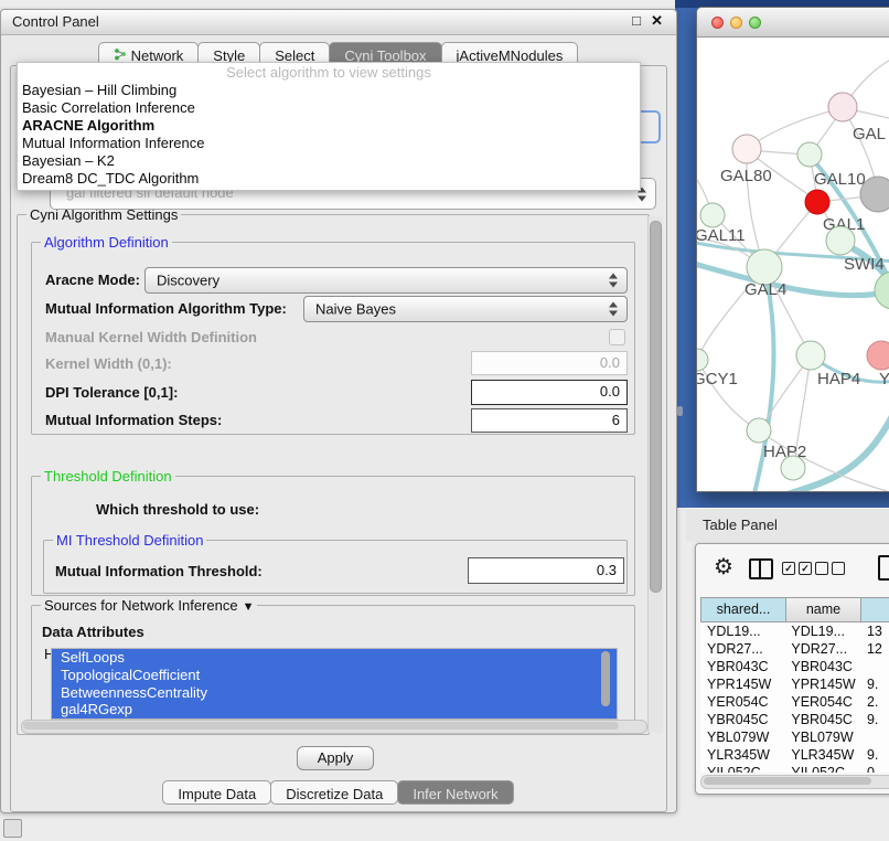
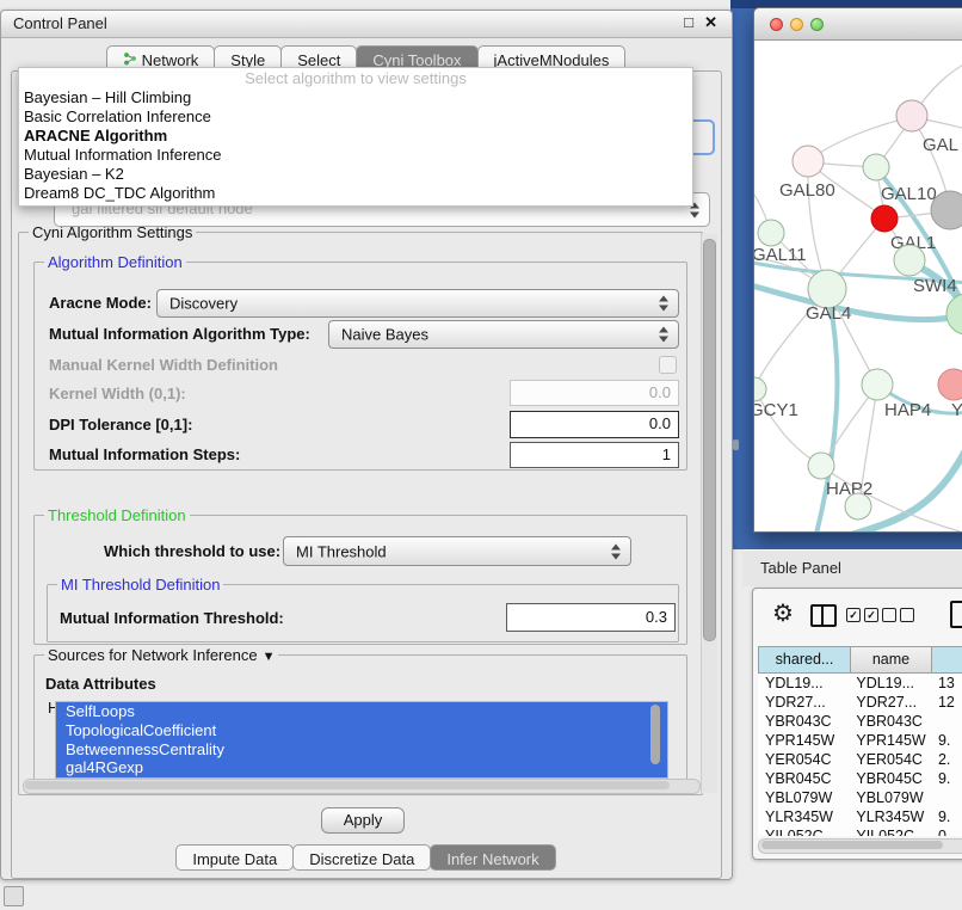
  GAL
  GAL80
  GAL10
  GAL1
  GAL11
  SWI4
  GAL4
  GCY1
  HAP4
  Y
  HAP2
  Table Panel
  ⚙
  ✓
  ✓
  shared...
  name
  YDL19...
  YDL19...
  13
  YDR27...
  YDR27...
  12
  YBR043C
  YBR043C
  YPR145W
  YPR145W
  9.
  YER054C
  YER054C
  2.
  YBR045C
  YBR045C
  9.
  YBL079W
  YBL079W
  YLR345W
  YLR345W
  9.
  Control Panel
  □
  ✕
  Network
  Style
  Select
  Cyni Toolbox
  jActiveMNodules
  gal filtered sif default node
  Select algorithm to view settings
  Bayesian – Hill Climbing
  Basic Correlation Inference
  ARACNE Algorithm
  Mutual Information Inference
  Bayesian – K2
  Dream8 DC_TDC Algorithm
  Cyni Algorithm Settings
  Algorithm Definition
  Aracne Mode:
  Discovery
  Mutual Information Algorithm Type:
  Naive Bayes
  Manual Kernel Width Definition
  Kernel Width (0,1):
  0.0
  DPI Tolerance [0,1]:
  0.0
  Mutual Information Steps:
- 6
+ 1
  Threshold Definition
  Which threshold to use:
+ MI Threshold
  MI Threshold Definition
  Mutual Information Threshold:
  0.3
  Sources for Network Inference ▼
  Data Attributes
  SelfLoops
  TopologicalCoefficient
  BetweennessCentrality
  gal4RGexp
  Apply
  Impute Data
  Discretize Data
  Infer Network
